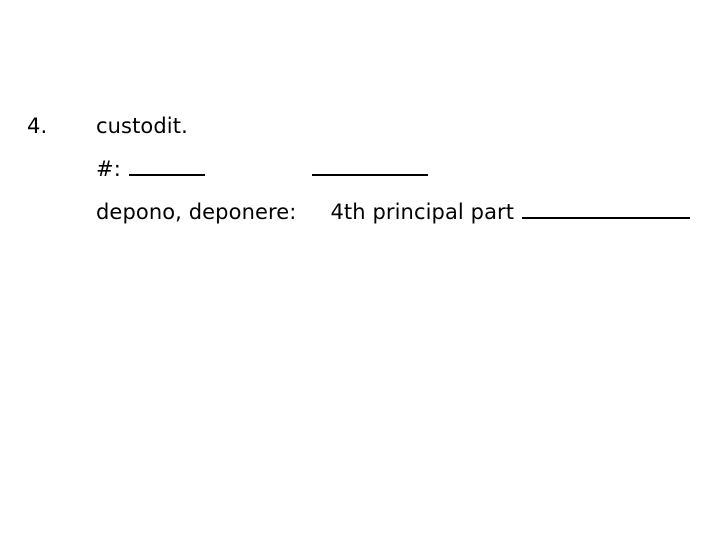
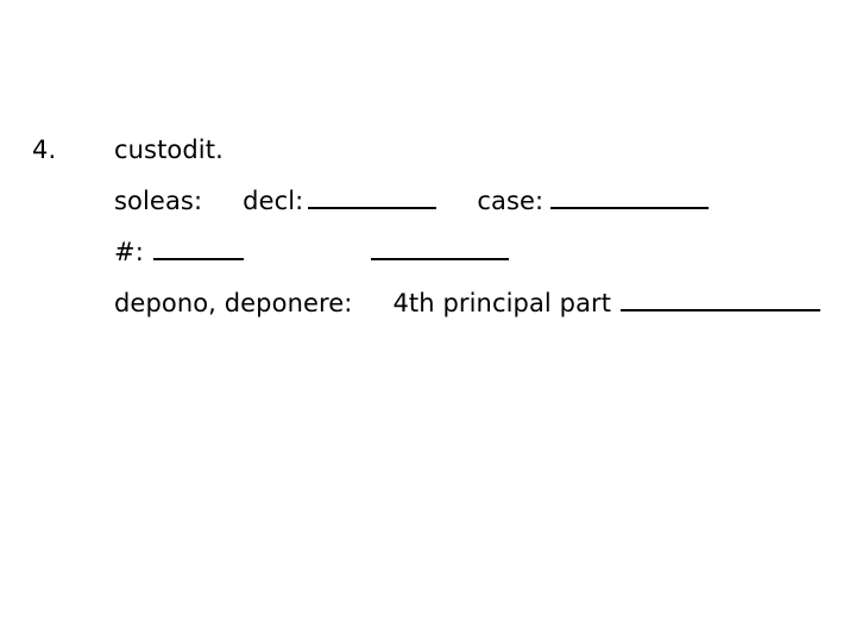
  4.
  custodit.
+ soleas:
+ decl:
+ case:
  #:
  depono, deponere:
  4th principal part
